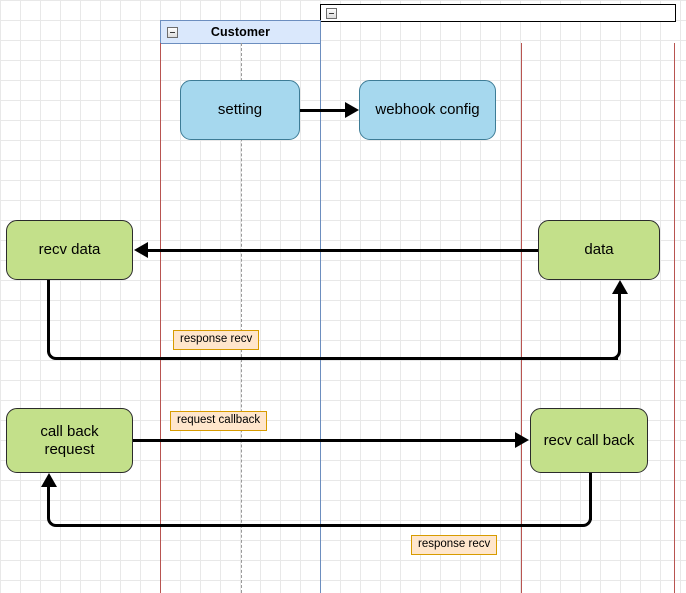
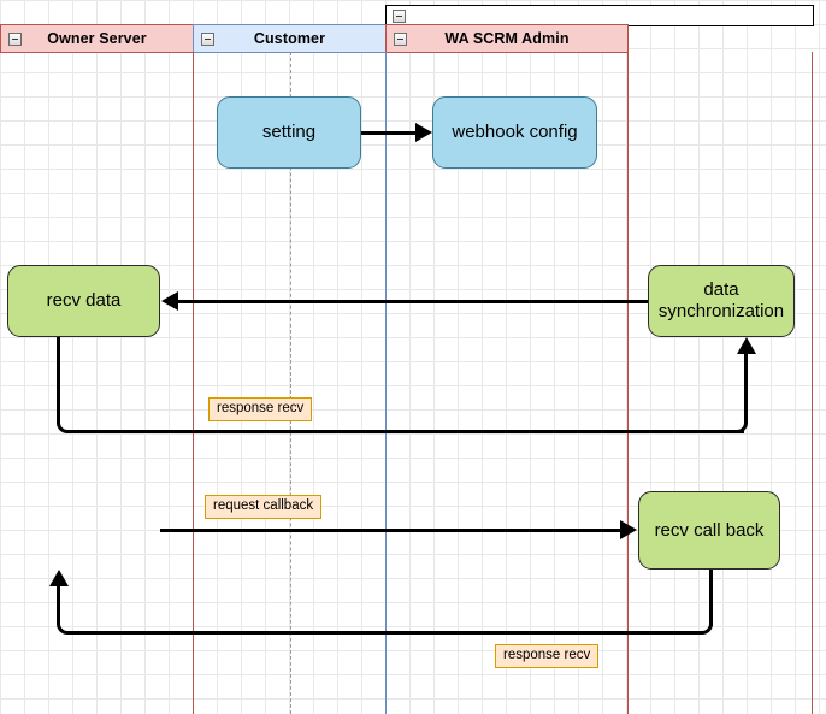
+ Owner Server
  Customer
+ WA SCRM Admin
  setting
  webhook config
  recv data
  data
+ synchronization
  response recv
- call back
- request
  recv call back
  request callback
  response recv
